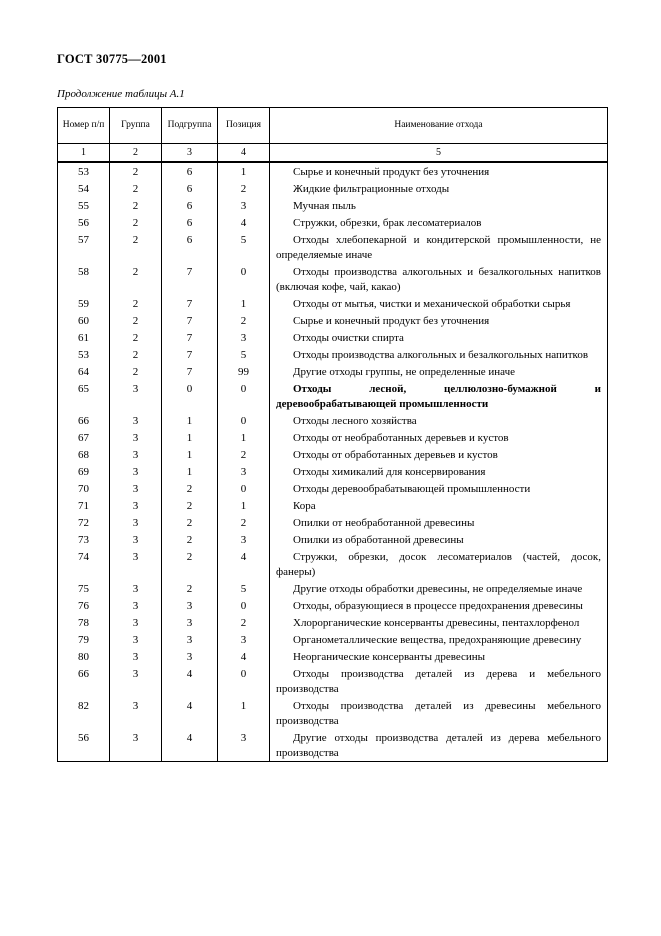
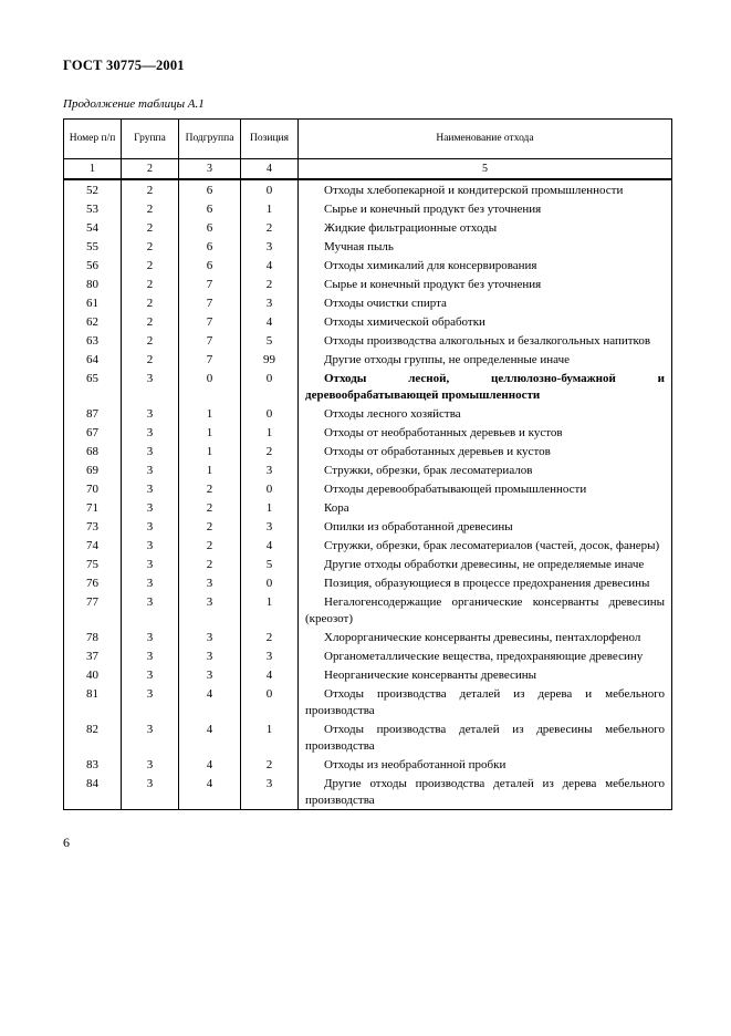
  ГОСТ 30775—2001
  Продолжение таблицы А.1
  Номер п/п	Группа	Подгруппа	Позиция	Наименование отхода
  1	2	3	4	5
+ 52	2	6	0	Отходы хлебопекарной и кондитерской промышленности
  53	2	6	1	Сырье и конечный продукт без уточнения
  54	2	6	2	Жидкие фильтрационные отходы
  55	2	6	3	Мучная пыль
- 56	2	6	4	Стружки, обрезки, брак лесоматериалов
+ 56	2	6	4	Отходы химикалий для консервирования
- 57	2	6	5	Отходы хлебопекарной и кондитерской промышленности, не определяемые иначе
- 58	2	7	0	Отходы производства алкогольных и безалкогольных напитков (включая кофе, чай, какао)
- 59	2	7	1	Отходы от мытья, чистки и механической обработки сырья
- 60	2	7	2	Сырье и конечный продукт без уточнения
+ 80	2	7	2	Сырье и конечный продукт без уточнения
  61	2	7	3	Отходы очистки спирта
+ 62	2	7	4	Отходы химической обработки
- 53	2	7	5	Отходы производства алкогольных и безалкогольных напитков
+ 63	2	7	5	Отходы производства алкогольных и безалкогольных напитков
  64	2	7	99	Другие отходы группы, не определенные иначе
  65	3	0	0	Отходы лесной, целлюлозно-бумажной и деревообрабатывающей промышленности
- 66	3	1	0	Отходы лесного хозяйства
+ 87	3	1	0	Отходы лесного хозяйства
  67	3	1	1	Отходы от необработанных деревьев и кустов
  68	3	1	2	Отходы от обработанных деревьев и кустов
- 69	3	1	3	Отходы химикалий для консервирования
+ 69	3	1	3	Стружки, обрезки, брак лесоматериалов
  70	3	2	0	Отходы деревообрабатывающей промышленности
  71	3	2	1	Кора
- 72	3	2	2	Опилки от необработанной древесины
  73	3	2	3	Опилки из обработанной древесины
- 74	3	2	4	Стружки, обрезки, досок лесоматериалов (частей, досок, фанеры)
+ 74	3	2	4	Стружки, обрезки, брак лесоматериалов (частей, досок, фанеры)
  75	3	2	5	Другие отходы обработки древесины, не определяемые иначе
- 76	3	3	0	Отходы, образующиеся в процессе предохранения древесины
+ 76	3	3	0	Позиция, образующиеся в процессе предохранения древесины
+ 77	3	3	1	Негалогенсодержащие органические консерванты древесины (креозот)
  78	3	3	2	Хлорорганические консерванты древесины, пентахлорфенол
- 79	3	3	3	Органометаллические вещества, предохраняющие древесину
+ 37	3	3	3	Органометаллические вещества, предохраняющие древесину
- 80	3	3	4	Неорганические консерванты древесины
+ 40	3	3	4	Неорганические консерванты древесины
- 66	3	4	0	Отходы производства деталей из дерева и мебельного производства
+ 81	3	4	0	Отходы производства деталей из дерева и мебельного производства
  82	3	4	1	Отходы производства деталей из древесины мебельного производства
+ 83	3	4	2	Отходы из необработанной пробки
- 56	3	4	3	Другие отходы производства деталей из дерева мебельного производства
+ 84	3	4	3	Другие отходы производства деталей из дерева мебельного производства
+ 6
